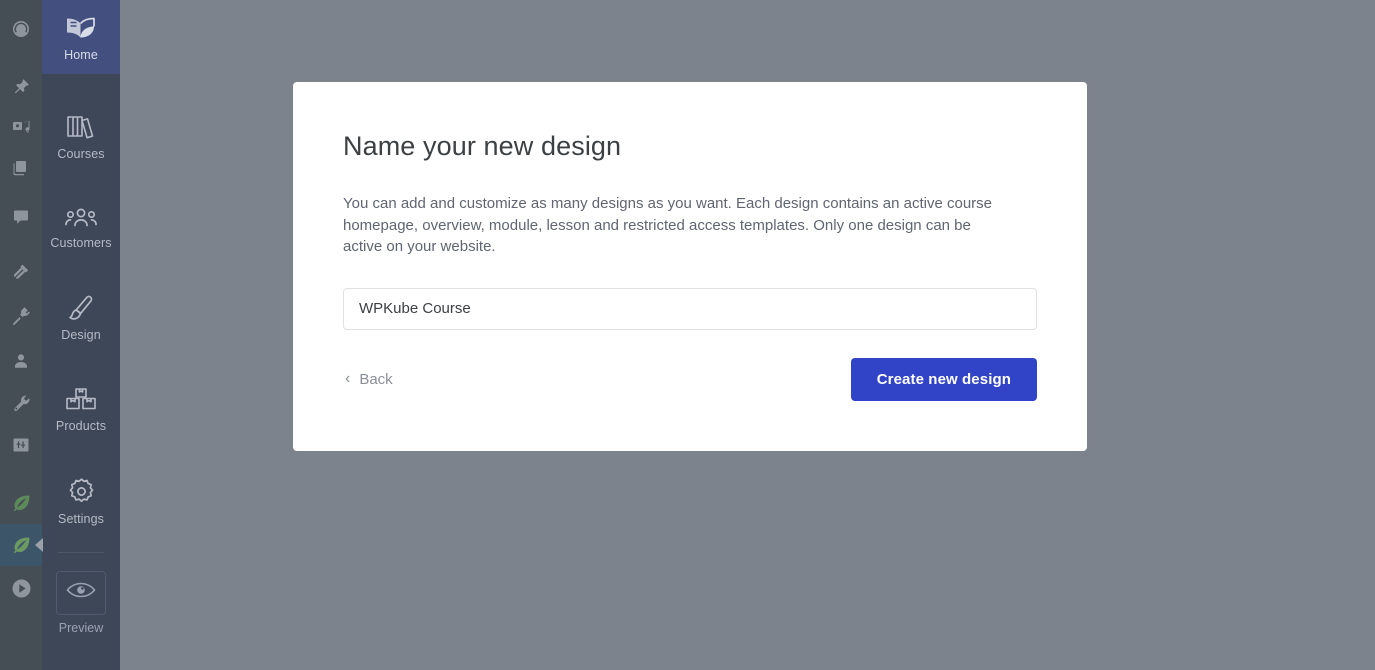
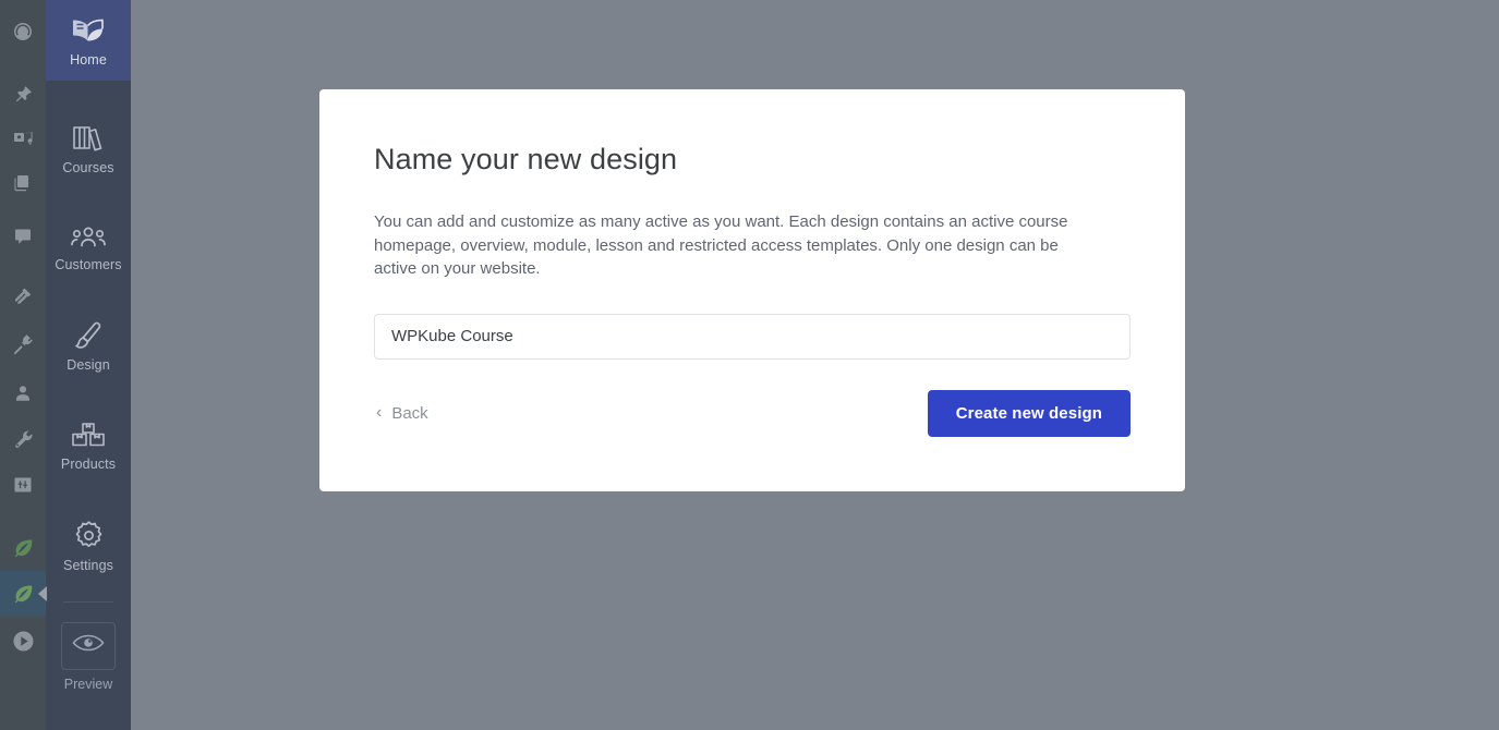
  Home
  Courses
  Customers
  Design
  Products
  Settings
  Preview
  Name your new design
- You can add and customize as many designs as you want. Each design contains an active course homepage, overview, module, lesson and restricted access templates. Only one design can be active on your website.
+ You can add and customize as many active as you want. Each design contains an active course homepage, overview, module, lesson and restricted access templates. Only one design can be active on your website.
  WPKube Course
  ‹
  Back
  Create new design
